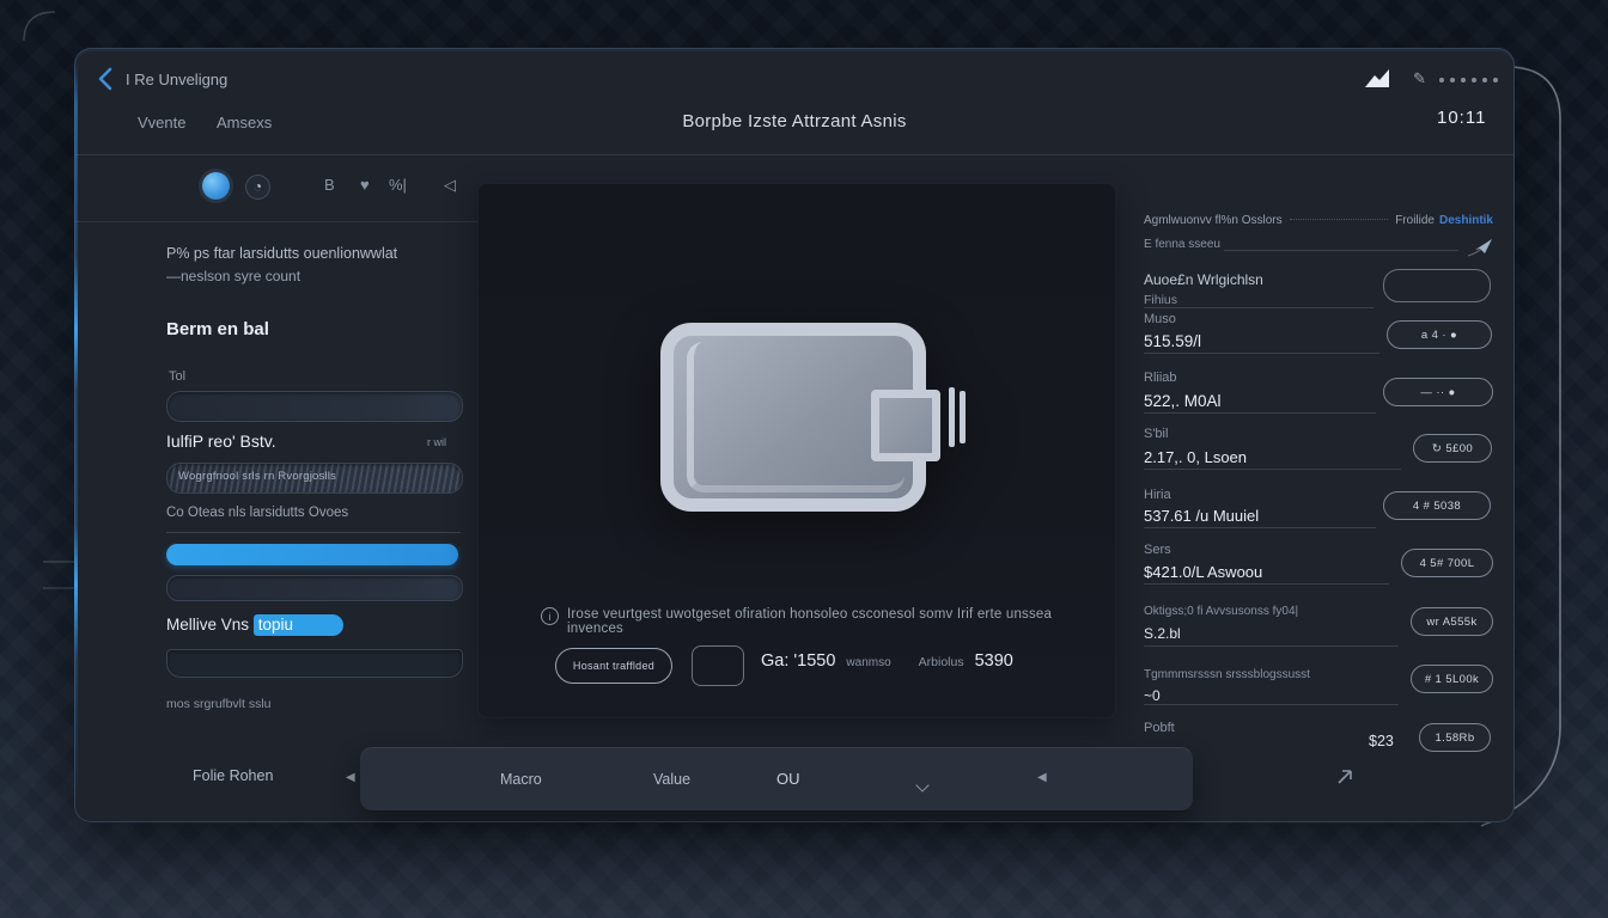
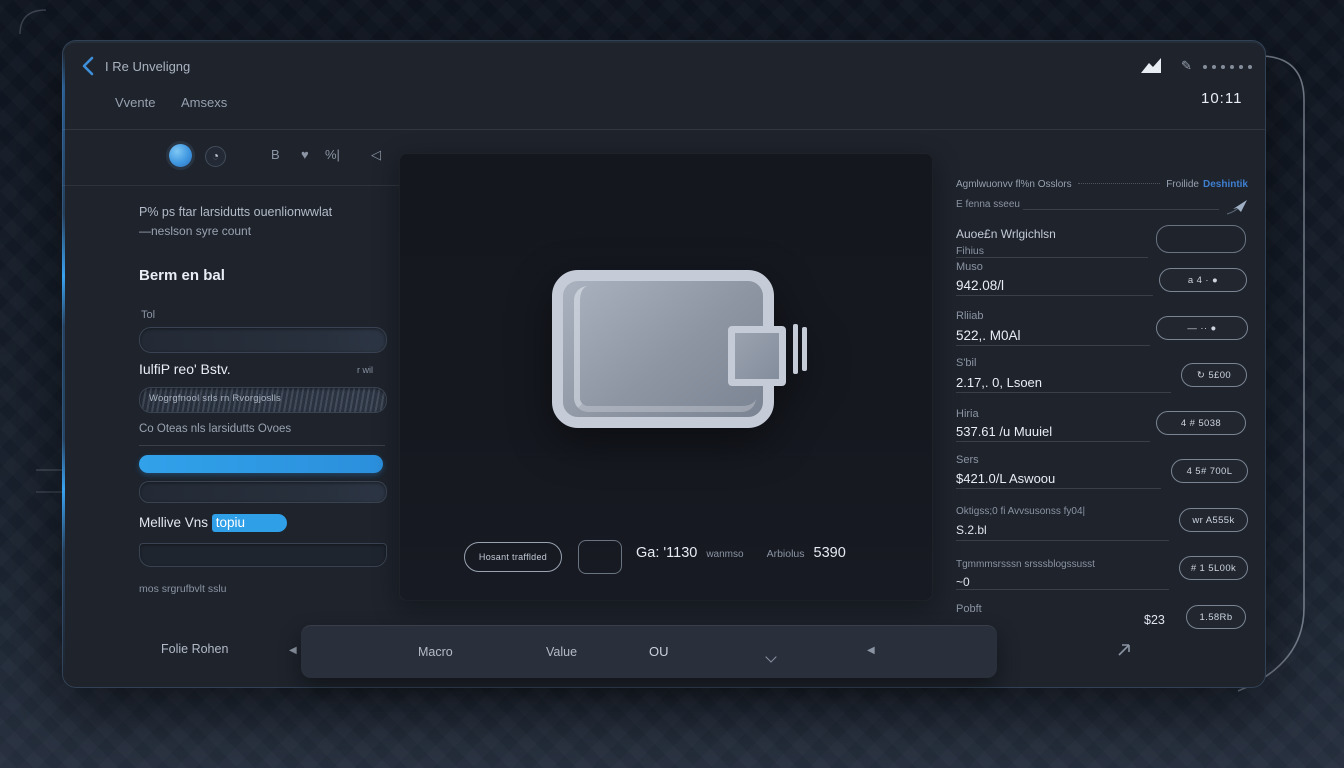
  I Re Unveligng
  ✎
  10:11
  Vvente
  Amsexs
- Borpbe Izste Attrzant Asnis
  ◔
  B
  ♥
  %|
  ◁
  P% ps ftar larsidutts ouenlionwwlat
  —neslson syre count
  Berm en bal
  Tol
  IulfiP reo' Bstv.
  r wil
  Wogrgfnool srls rn Rvorgjoslls
  Co Oteas nls larsidutts Ovoes
  Mellive Vns topiu
  mos srgrufbvlt sslu
- i
- Irose veurtgest uwotgeset ofiration honsoleo csconesol somv Irif erte unssea invences
  Hosant trafflded
  Ga:
- '1550
+ '1130
  wanmso
  Arbiolus
  5390
  Agmlwuonvv fl%n Osslors
  Froilide
  Deshintik
  E fenna sseeu
  Auoe£n Wrlgichlsn
  Fihius
  Muso
- 515.59/l
+ 942.08/l
  a 4 · ●
  Rliiab
  522,. M0Al
  — ·· ●
  S'bil
  2.17,. 0, Lsoen
  ↻ 5£00
  Hiria
  537.61 /u Muuiel
  4 # 5038
  Sers
  $421.0/L Aswoou
  4 5# 700L
  Oktigss;0 fi Avvsusonss fy04|
  S.2.bl
  wr A555k
  Tgmmmsrsssn srsssblogssusst
  ~0
  # 1 5L00k
  Pobft
  $23
  1.58Rb
  Folie Rohen
  ◀
  Macro
  Value
  OU
  ◀
